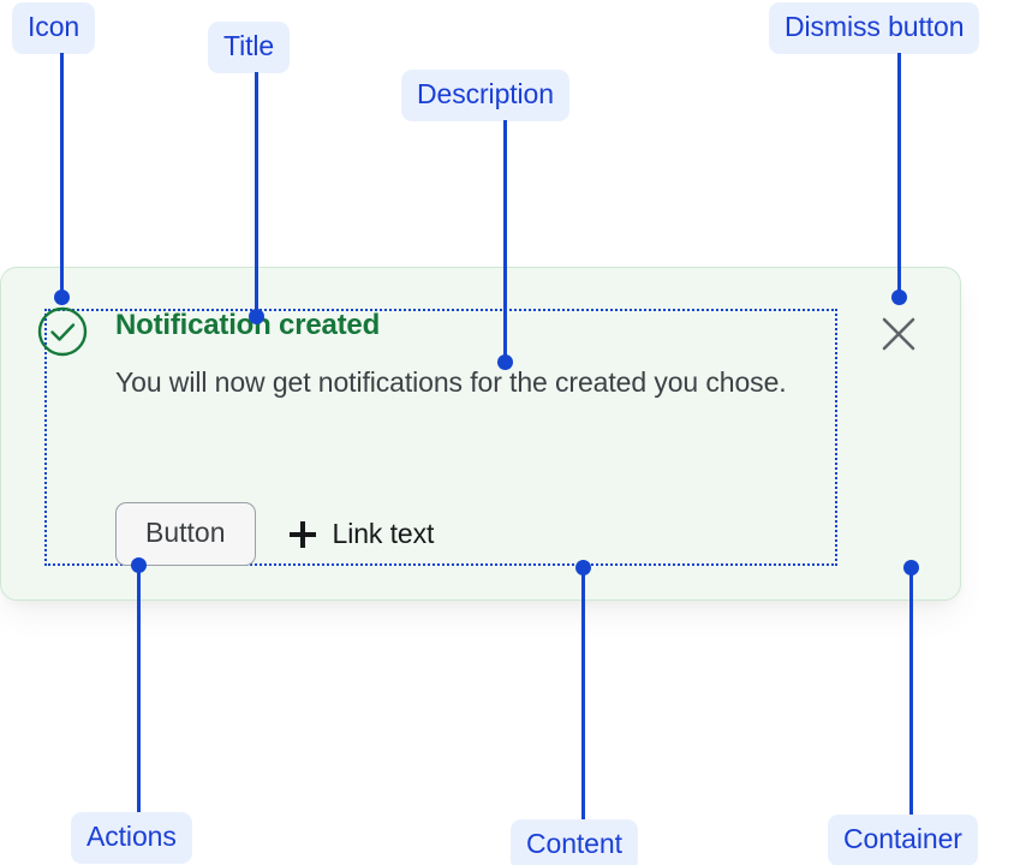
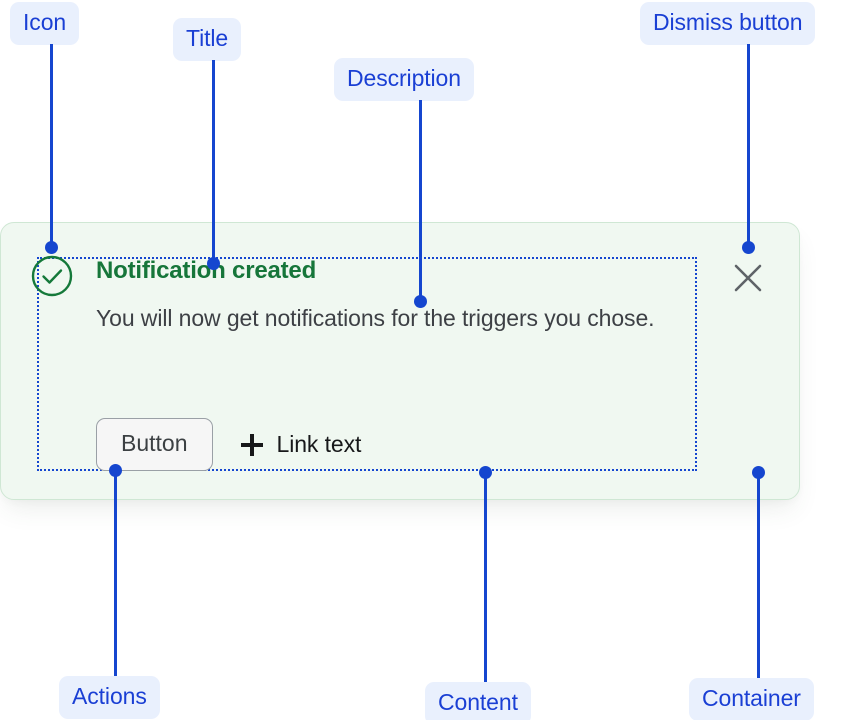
  Notification created
- You will now get notifications for the created you chose.
+ You will now get notifications for the triggers you chose.
  Button
  Link text
  Icon
  Title
  Description
  Dismiss button
  Actions
  Content
  Container
